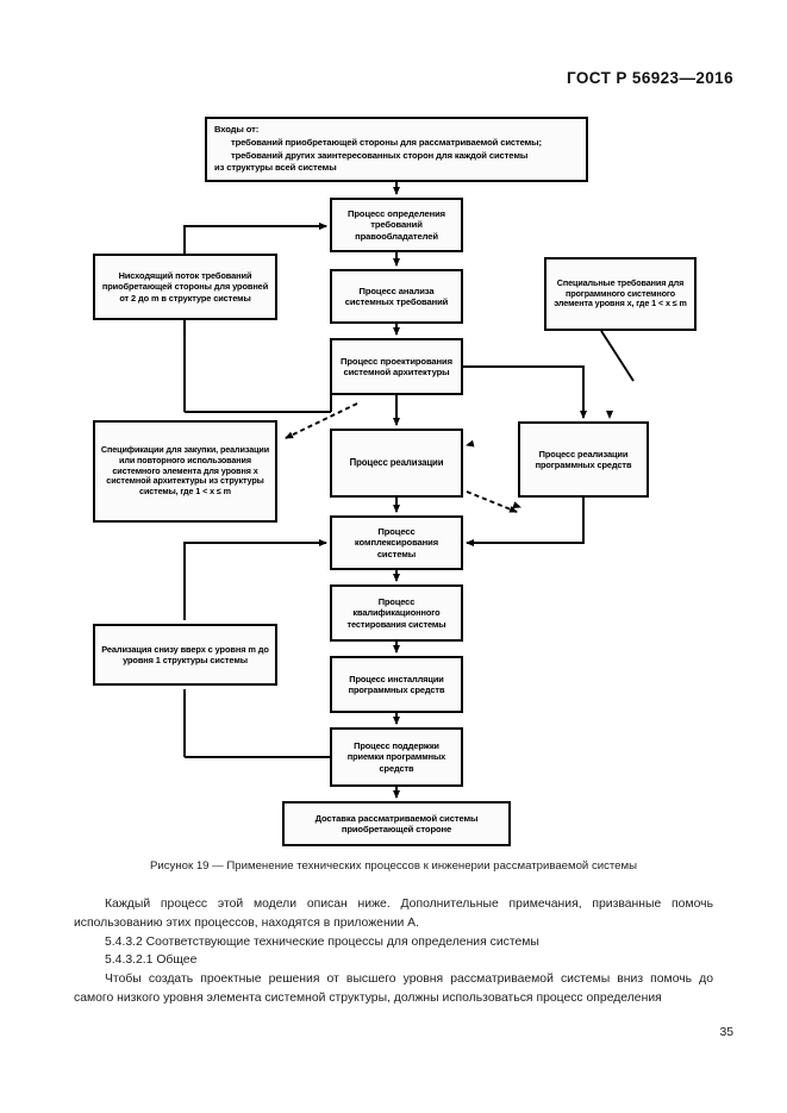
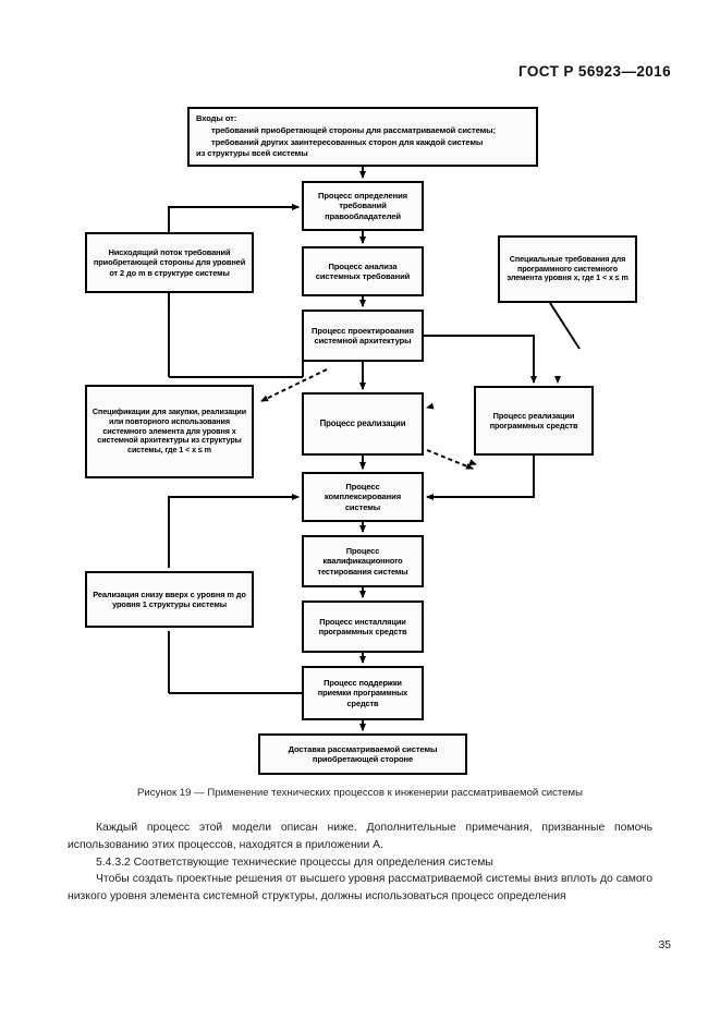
  ГОСТ Р 56923—2016
  Входы от:
  требований приобретающей стороны для рассматриваемой системы;
  требований других заинтересованных сторон для каждой системы
  из структуры всей системы
  Процесс определения требований правообладателей
  Процесс анализа системных требований
  Нисходящий поток требований приобретающей стороны для уровней от 2 до m в структуре системы
  Специальные требования для программного системного элемента уровня x, где 1 < x ≤ m
  Процесс проектирования системной архитектуры
  Спецификации для закупки, реализации или повторного использования системного элемента для уровня x системной архитектуры из структуры системы, где 1 < x ≤ m
  Процесс реализации
  Процесс реализации программных средств
  Процесс комплексирования системы
  Процесс квалификационного тестирования системы
  Реализация снизу вверх с уровня m до уровня 1 структуры системы
  Процесс инсталляции программных средств
  Процесс поддержки приемки программных средств
  Доставка рассматриваемой системы приобретающей стороне
  Рисунок 19 — Применение технических процессов к инженерии рассматриваемой системы
  Каждый процесс этой модели описан ниже. Дополнительные примечания, призванные помочь использованию этих процессов, находятся в приложении А.
  5.4.3.2 Соответствующие технические процессы для определения системы
- 5.4.3.2.1 Общее
- Чтобы создать проектные решения от высшего уровня рассматриваемой системы вниз помочь до самого низкого уровня элемента системной структуры, должны использоваться процесс определения
+ Чтобы создать проектные решения от высшего уровня рассматриваемой системы вниз вплоть до самого низкого уровня элемента системной структуры, должны использоваться процесс определения
  35
